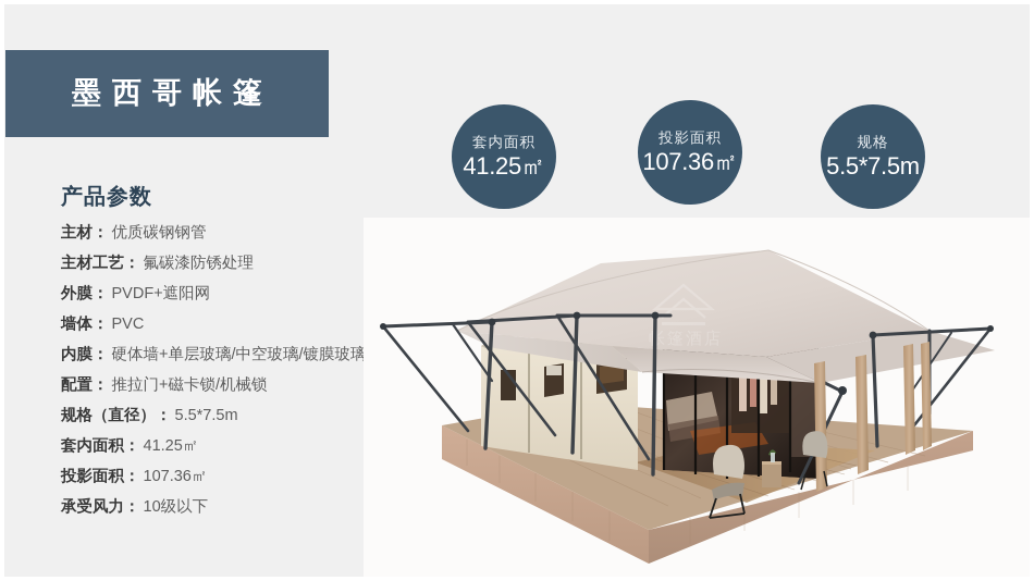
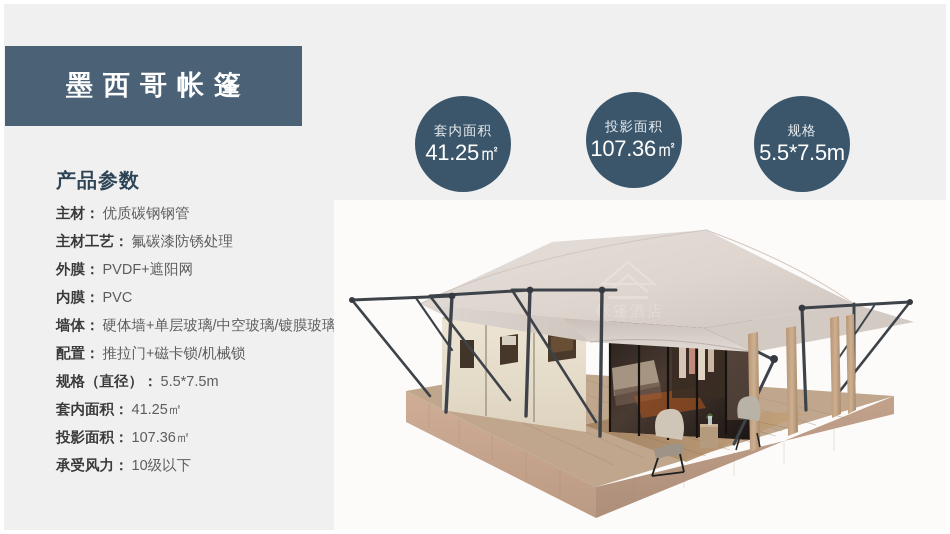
  墨西哥帐篷
  产品参数
  主材：
  优质碳钢钢管
  主材工艺：
  氟碳漆防锈处理
  外膜：
  PVDF+遮阳网
- 墙体：
+ 内膜：
  PVC
- 内膜：
+ 墙体：
  硬体墙+单层玻璃/中空玻璃/镀膜玻璃
  配置：
  推拉门+磁卡锁/机械锁
  规格（直径）：
  5.5*7.5m
  套内面积：
  41.25㎡
  投影面积：
  107.36㎡
  承受风力：
  10级以下
  帐篷酒店
  套内面积
  41.25㎡
  投影面积
  107.36㎡
  规格
  5.5*7.5m
